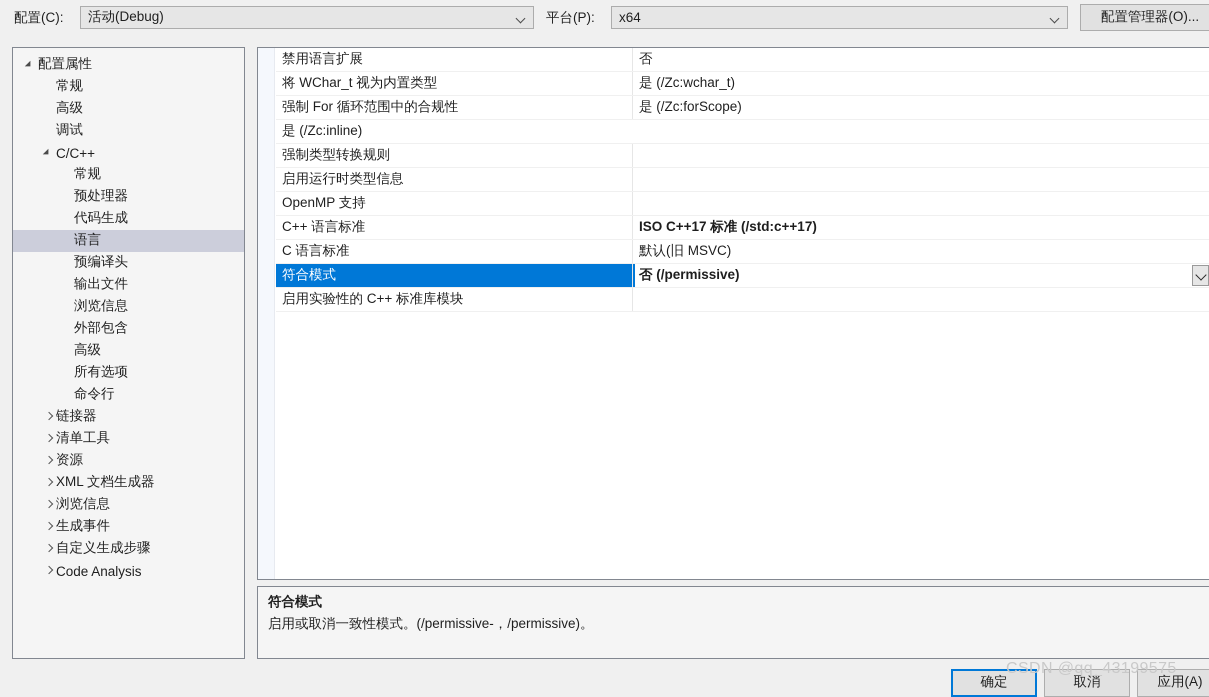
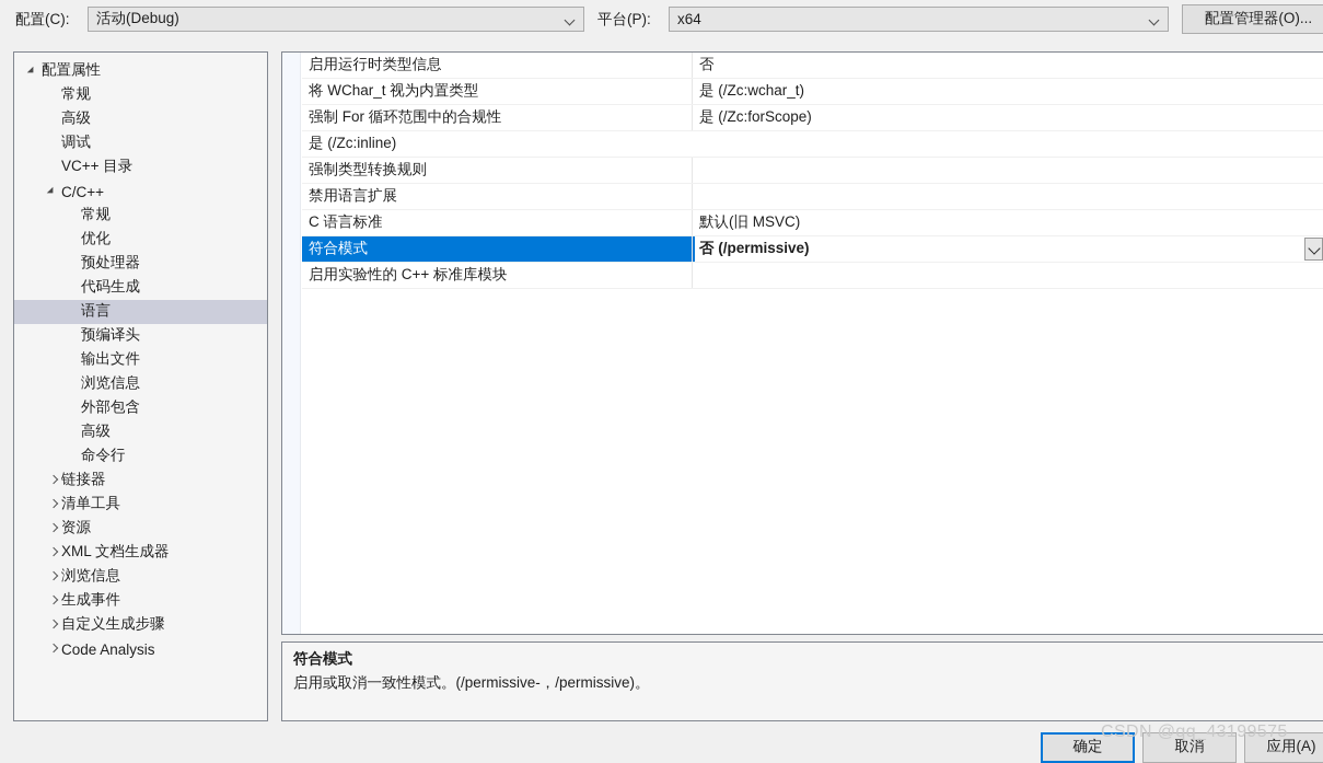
  配置(C):
  活动(Debug)
  平台(P):
  x64
  配置管理器(O)...
  配置属性
  常规
  高级
  调试
+ VC++ 目录
  C/C++
  常规
+ 优化
  预处理器
  代码生成
  语言
  预编译头
  输出文件
  浏览信息
  外部包含
  高级
- 所有选项
  命令行
  链接器
  清单工具
  资源
  XML 文档生成器
  浏览信息
  生成事件
  自定义生成步骤
  Code Analysis
- 禁用语言扩展
+ 启用运行时类型信息
  否
  将 WChar_t 视为内置类型
  是 (/Zc:wchar_t)
  强制 For 循环范围中的合规性
  是 (/Zc:forScope)
  是 (/Zc:inline)
  强制类型转换规则
- 启用运行时类型信息
+ 禁用语言扩展
- OpenMP 支持
- C++ 语言标准
- ISO C++17 标准 (/std:c++17)
  C 语言标准
  默认(旧 MSVC)
  符合模式
  否 (/permissive)
  启用实验性的 C++ 标准库模块
  符合模式
  启用或取消一致性模式。(/permissive-，/permissive)。
  确定
  取消
  应用(A)
  CSDN @qq_43199575
